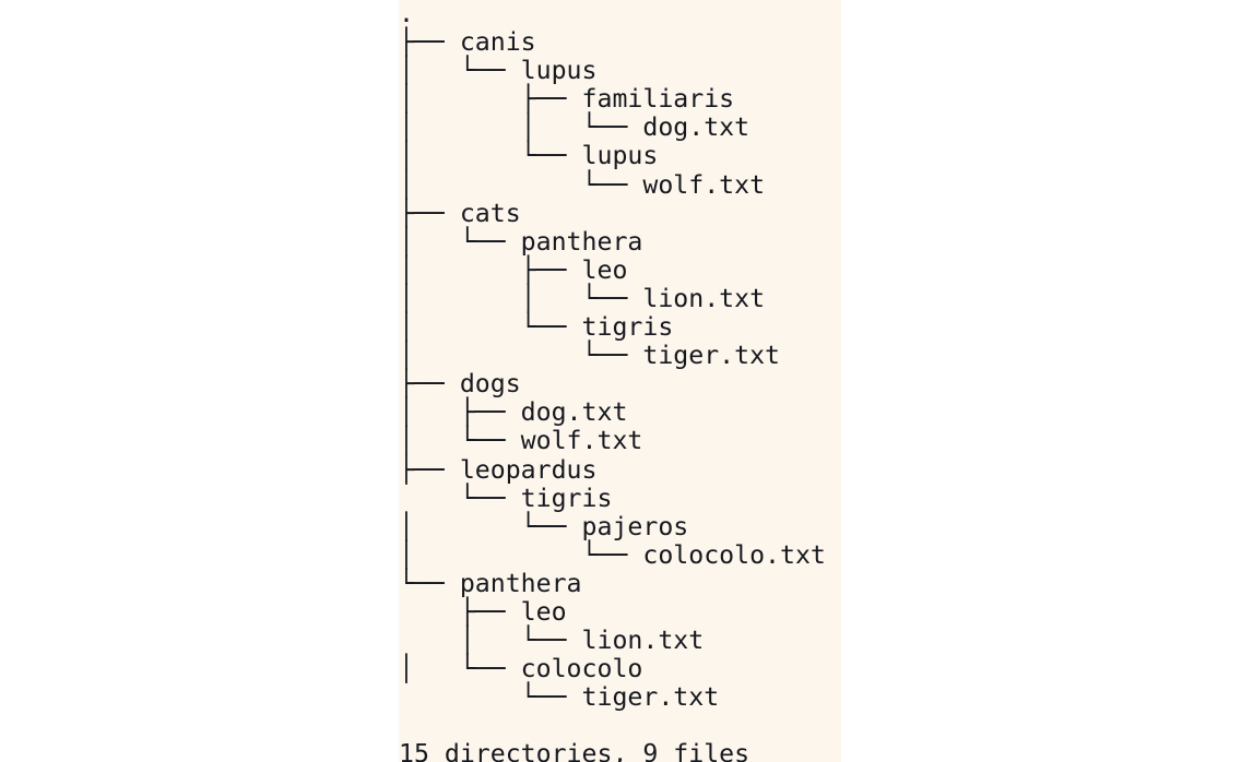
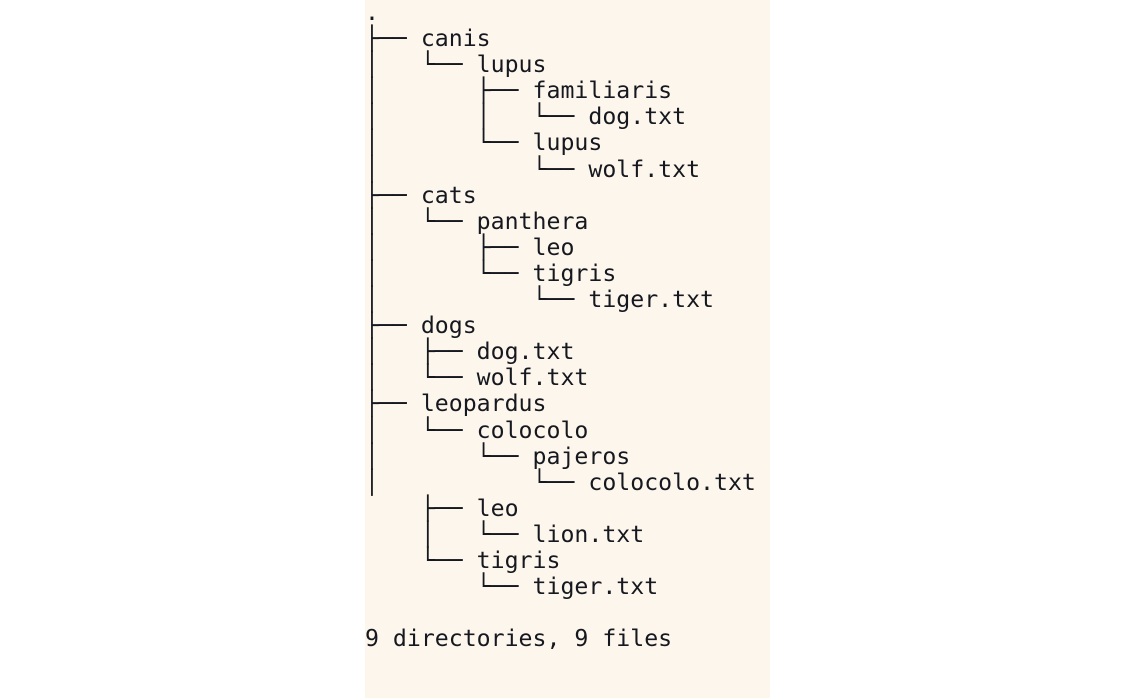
  .
  ├── canis
  │ └── lupus
  │ ├── familiaris
  │ │ └── dog.txt
  │ └── lupus
  │ └── wolf.txt
  ├── cats
  │ └── panthera
  │ ├── leo
- │ │ └── lion.txt
  │ └── tigris
  │ └── tiger.txt
  ├── dogs
  │ ├── dog.txt
  │ └── wolf.txt
  ├── leopardus
- └── tigris
+ │ └── colocolo
  │ └── pajeros
  │ └── colocolo.txt
- └── panthera
  ├── leo
  │ └── lion.txt
- │ └── colocolo
+ └── tigris
  └── tiger.txt
- 15 directories, 9 files
+ 9 directories, 9 files
